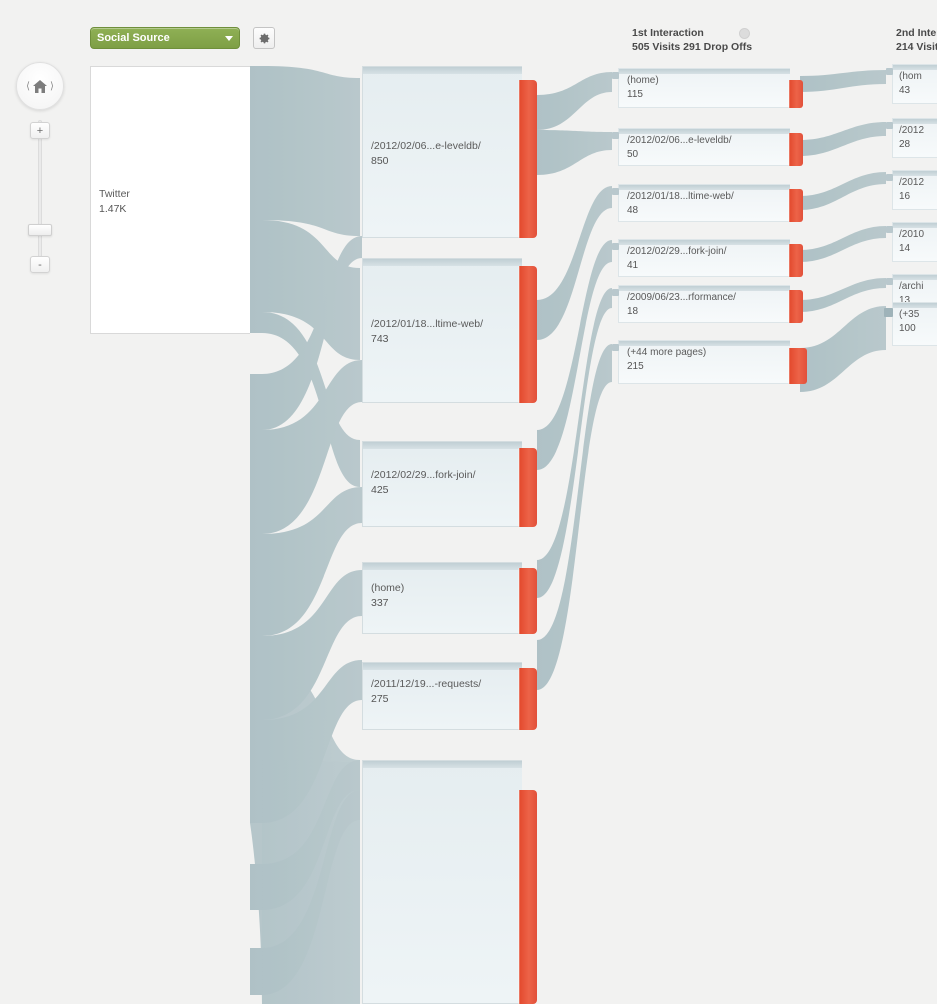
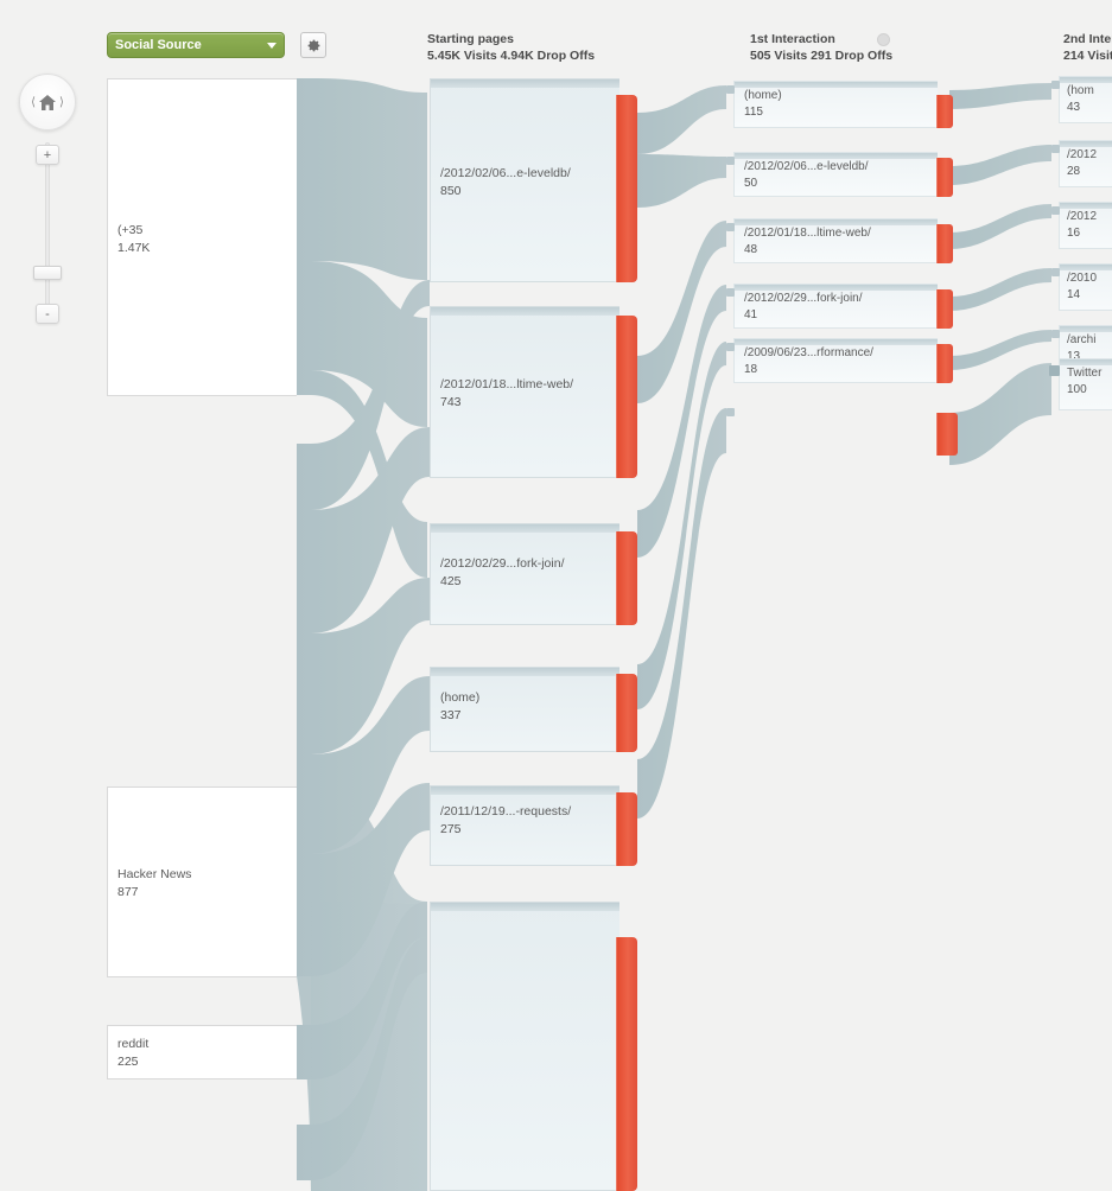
  Social Source
+ Starting pages
+ 5.45K Visits 4.94K Drop Offs
  1st Interaction
  505 Visits 291 Drop Offs
  214 Visi
  ⟨
  ⟩
  +
  -
- Twitter
+ (+35
  1.47K
+ Hacker News
+ 877
+ reddit
+ 225
  /2012/02/06...e-leveldb/
  850
  /2012/01/18...ltime-web/
  743
  /2012/02/29...fork-join/
  425
  (home)
  337
  /2011/12/19...-requests/
  275
  (home)
  115
  /2012/02/06...e-leveldb/
  50
  /2012/01/18...ltime-web/
  48
  /2012/02/29...fork-join/
  41
  /2009/06/23...rformance/
  18
- (+44 more pages)
- 215
  (hom
  43
  /2012
  28
  /2012
  16
  /2010
  14
  /archi
  13
- (+35
+ Twitter
  100
